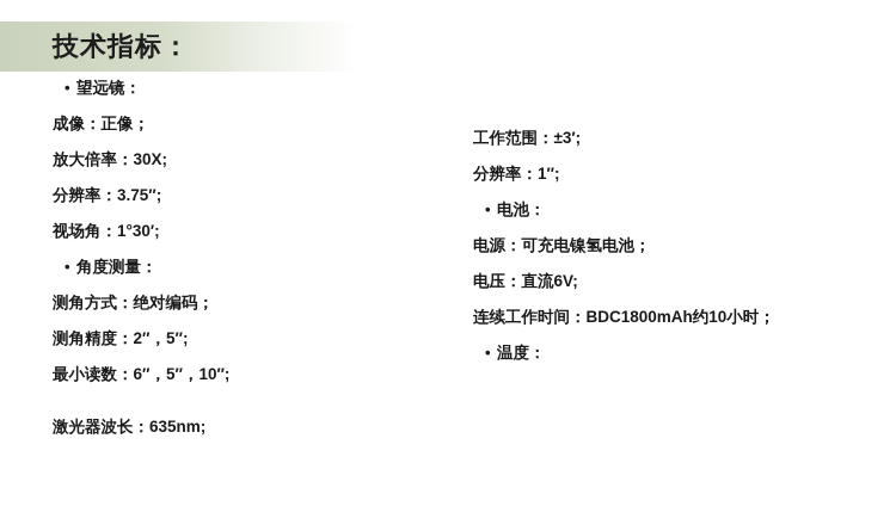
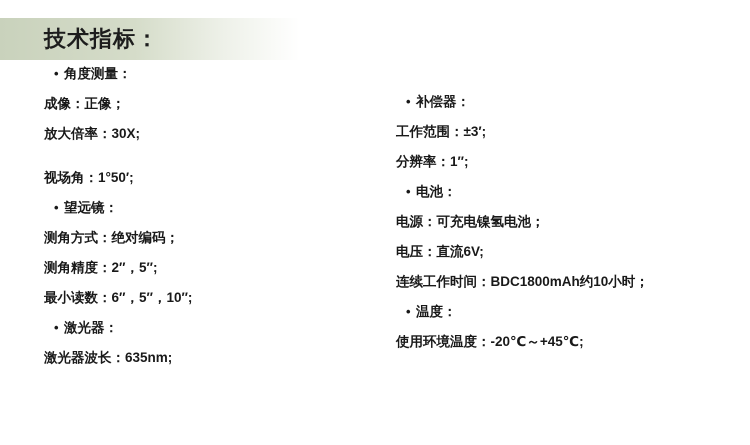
  技术指标：
- • 望远镜：
+ • 角度测量：
  成像：正像；
  放大倍率：30X;
- 分辨率：3.75″;
- 视场角：1°30′;
+ 视场角：1°50′;
- • 角度测量：
+ • 望远镜：
  测角方式：绝对编码；
  测角精度：2″，5″;
  最小读数：6″，5″，10″;
+ • 激光器：
  激光器波长：635nm;
+ • 补偿器：
  工作范围：±3′;
  分辨率：1″;
  • 电池：
  电源：可充电镍氢电池；
  电压：直流6V;
  连续工作时间：BDC1800mAh约10小时；
  • 温度：
+ 使用环境温度：-20℃～+45℃;
